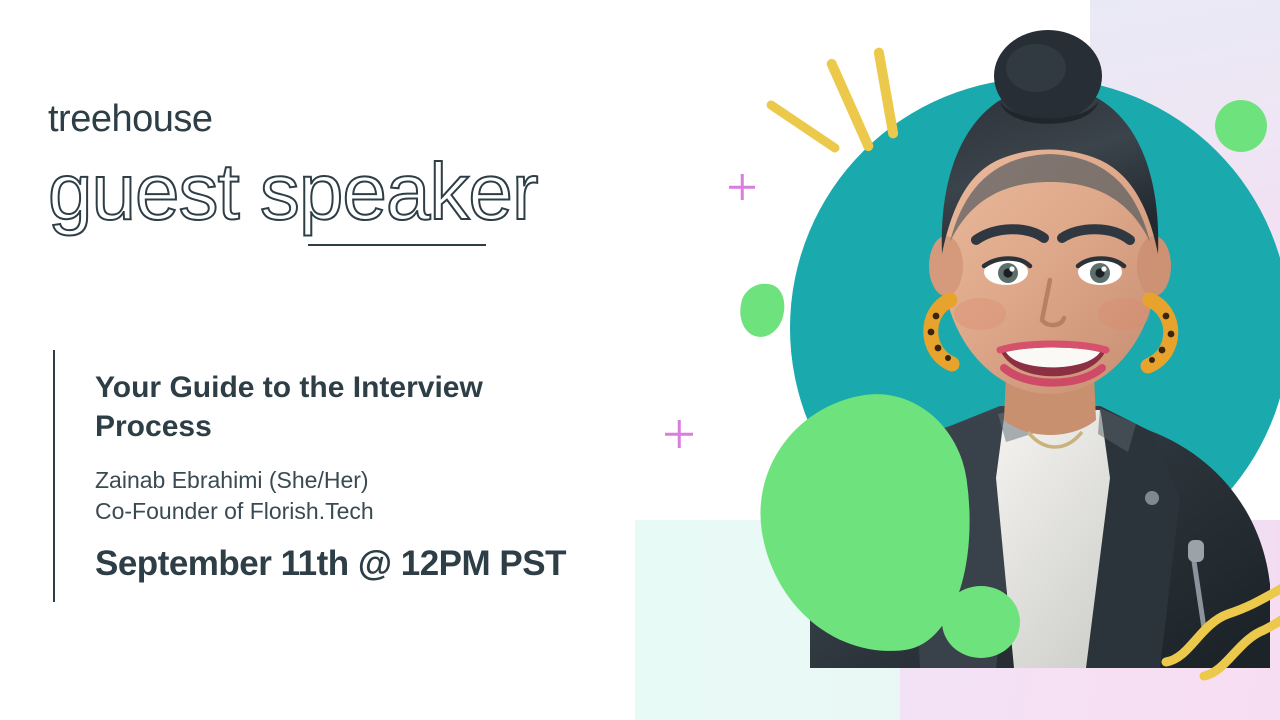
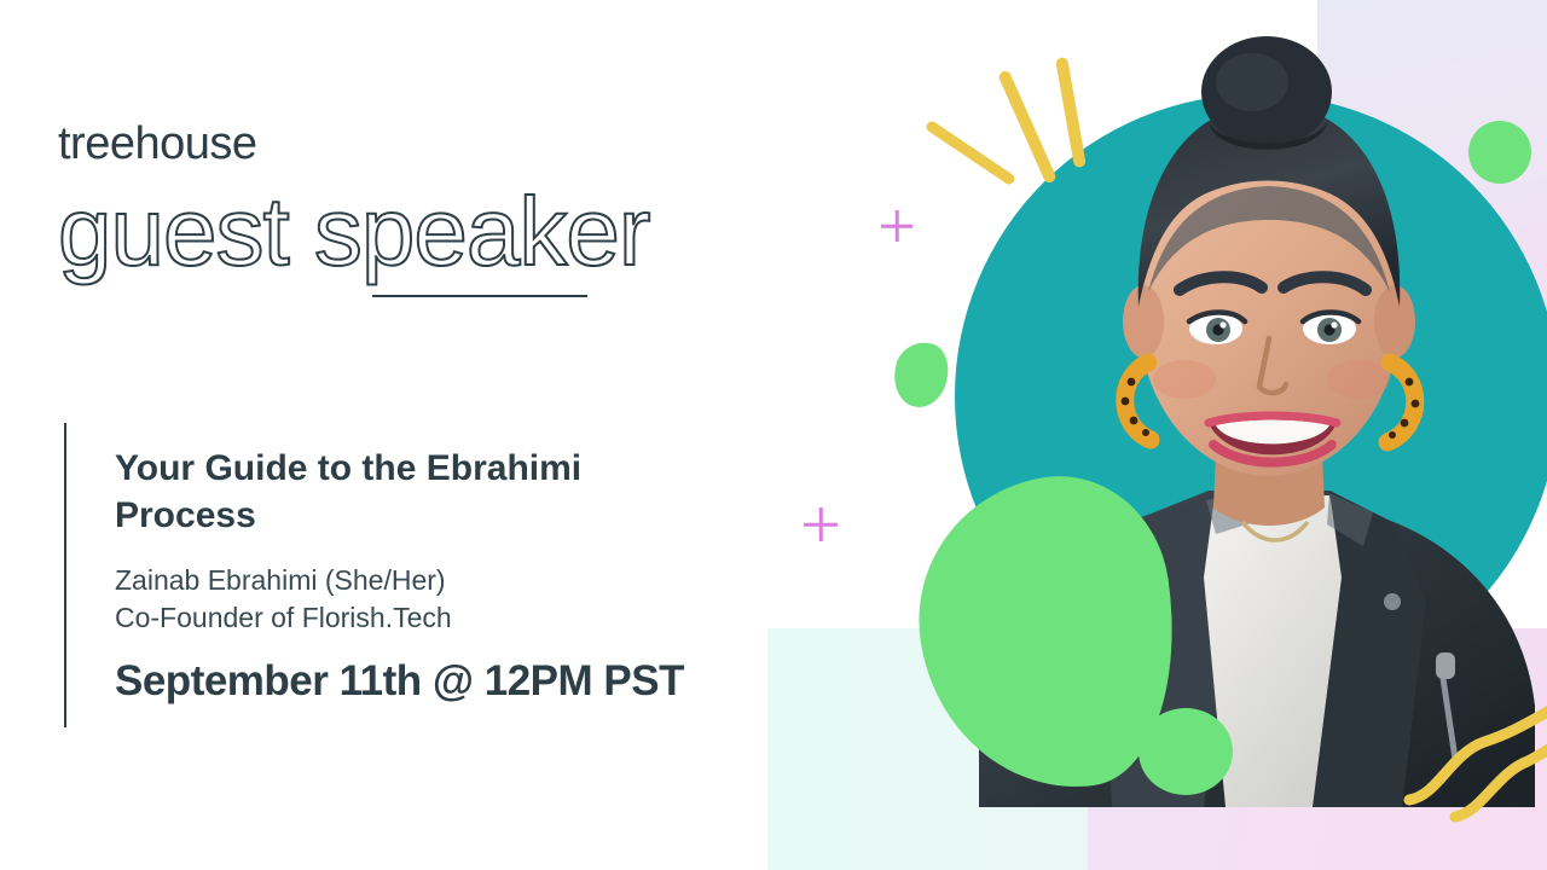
  treehouse
  guest speaker
- Your Guide to the Interview Process
+ Your Guide to the Ebrahimi Process
  Zainab Ebrahimi (She/Her)
  Co-Founder of Florish.Tech
  September 11th @ 12PM PST
